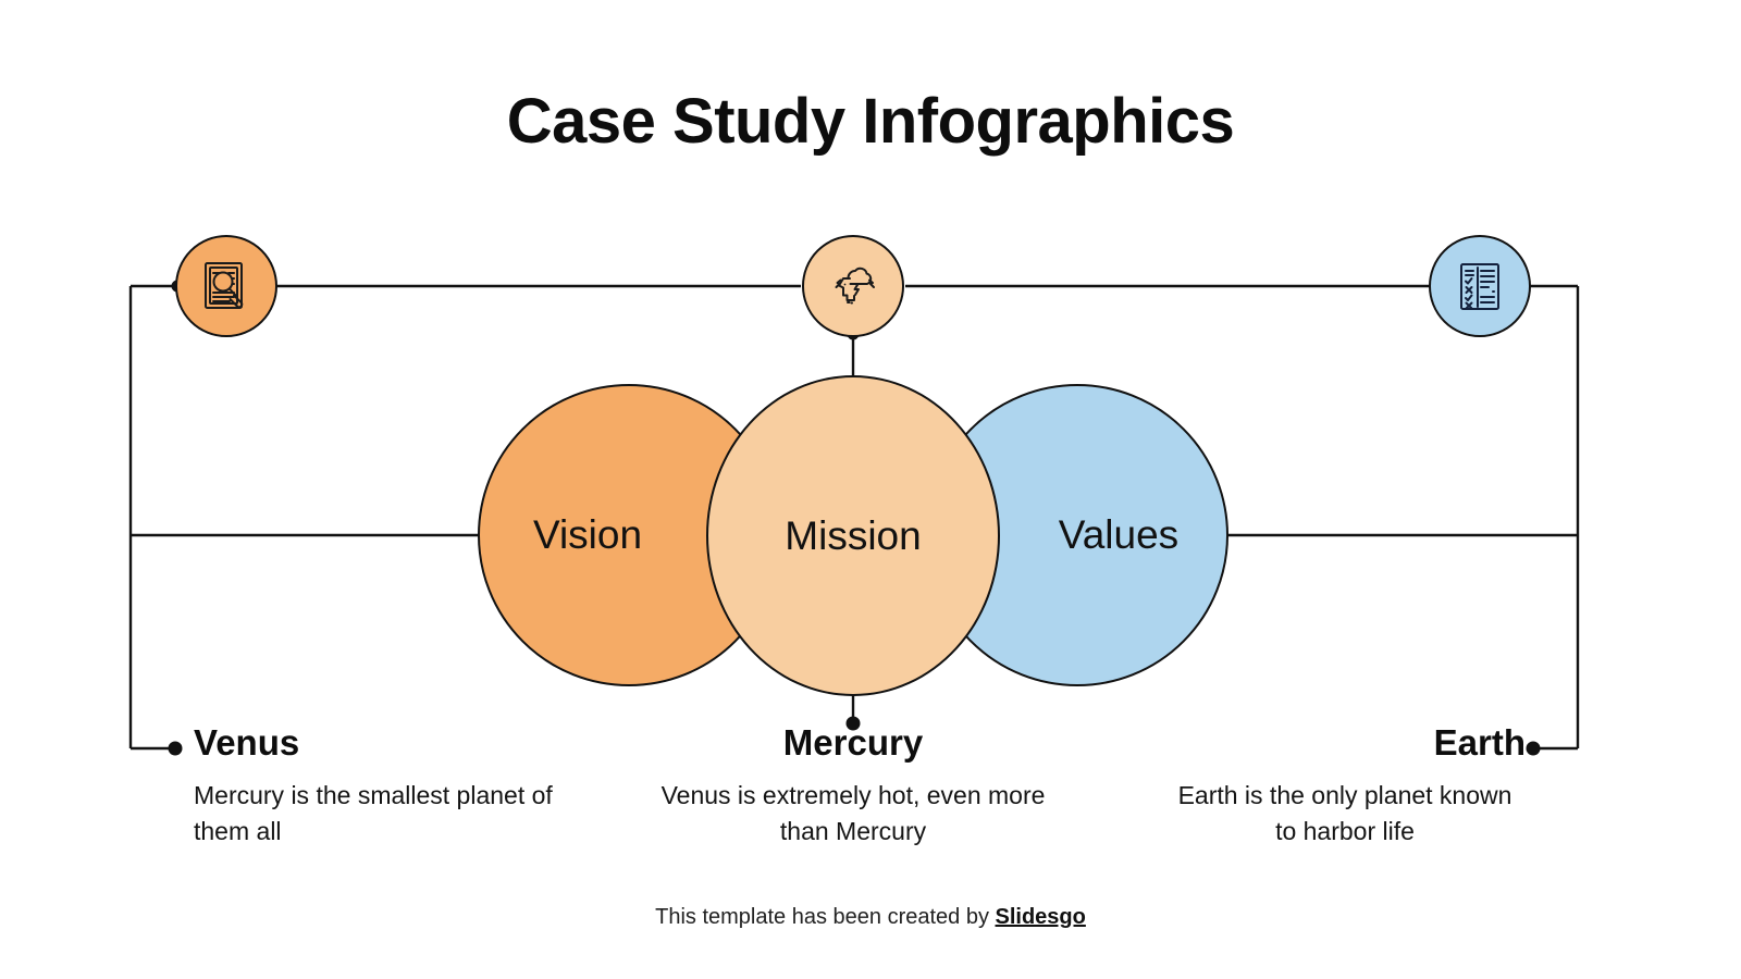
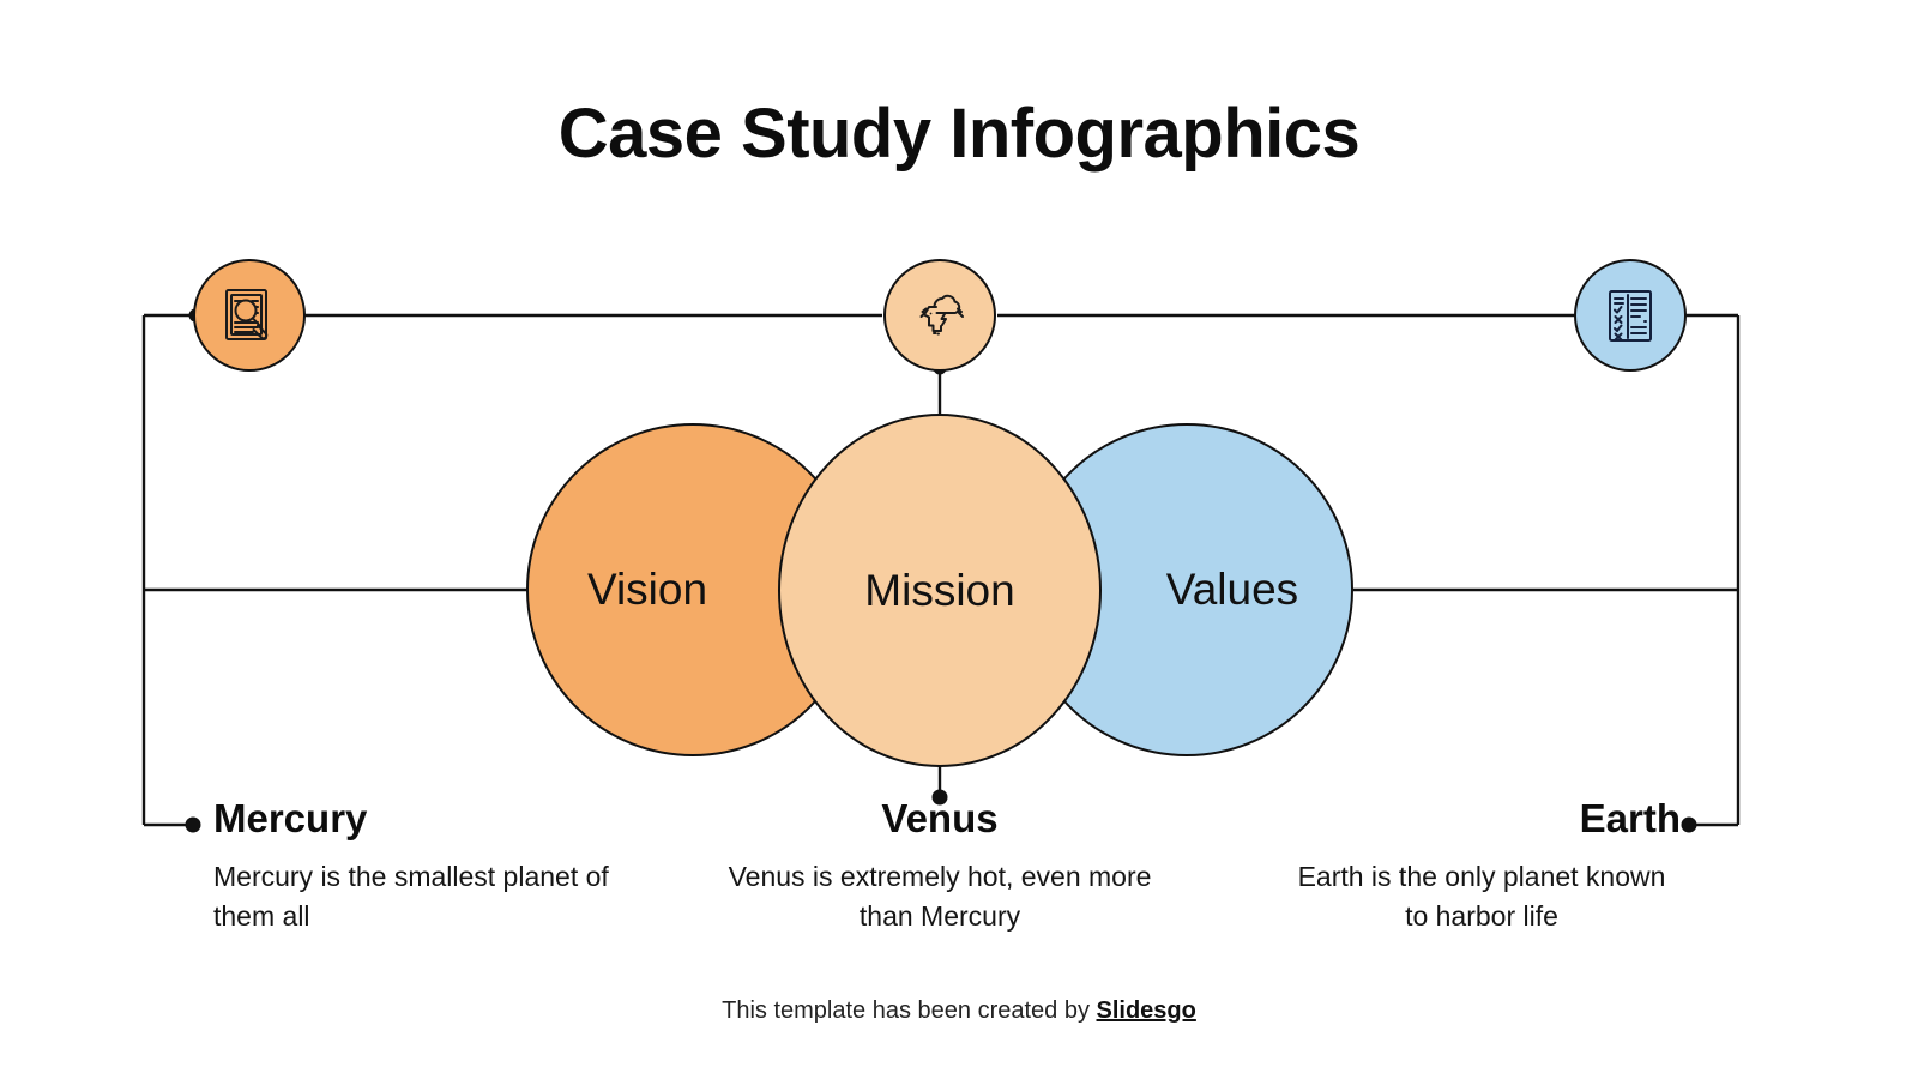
  Case Study Infographics
  Vision
  Values
  Mission
- Venus
+ Mercury
  Mercury is the smallest planet of them all
- Mercury
+ Venus
  Venus is extremely hot, even more than Mercury
  Earth
  Earth is the only planet known to harbor life
  This template has been created by Slidesgo
